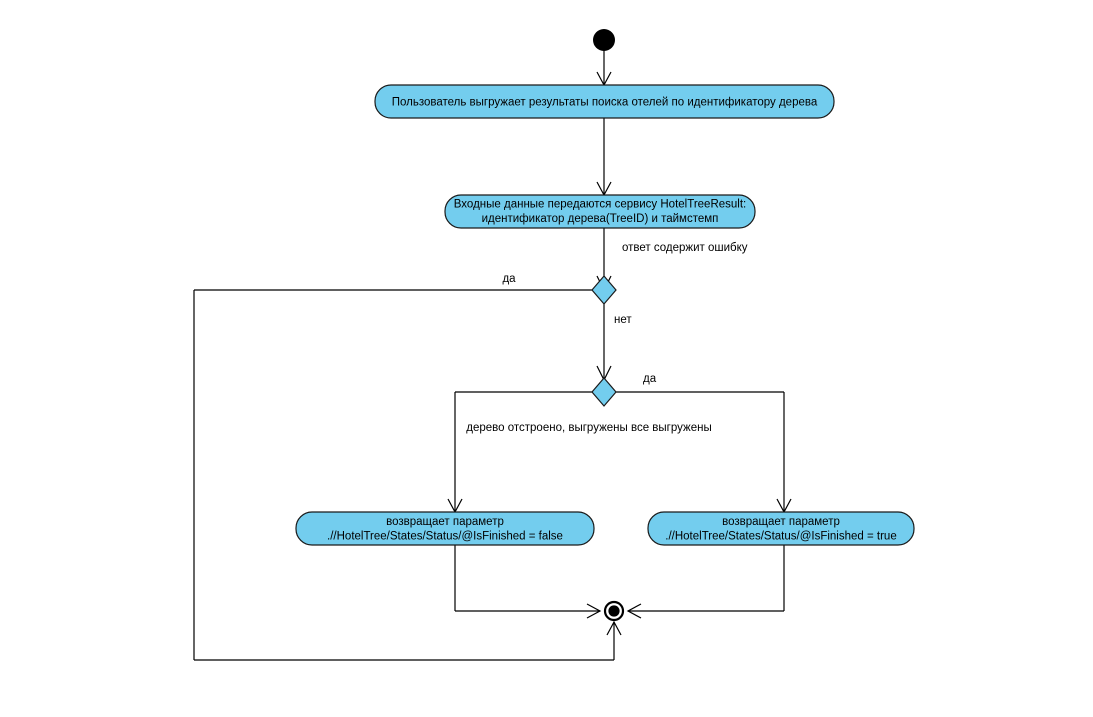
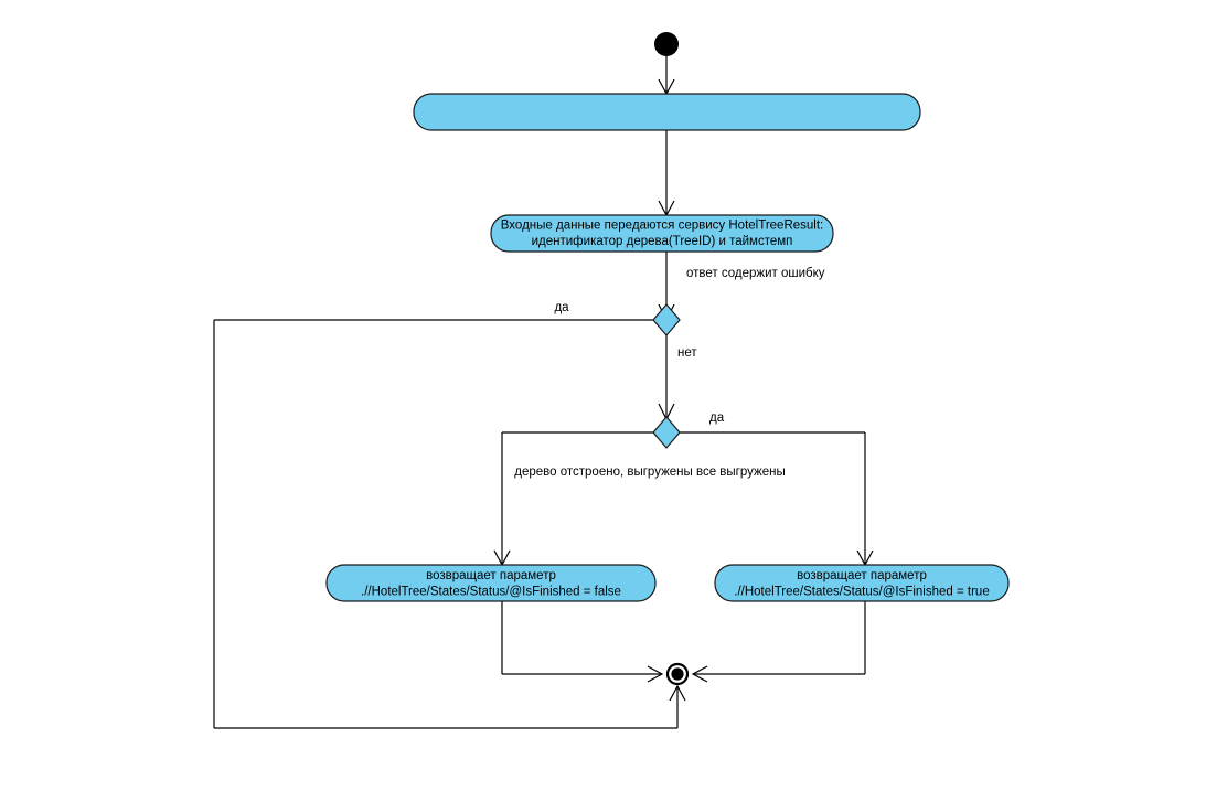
- Пользователь выгружает результаты поиска отелей по идентификатору дерева
  Входные данные передаются сервису HotelTreeResult:
  идентификатор дерева(TreeID) и таймстемп
  возвращает параметр
  .//HotelTree/States/Status/@IsFinished = false
  возвращает параметр
  .//HotelTree/States/Status/@IsFinished = true
  ответ содержит ошибку
  да
  нет
  да
  дерево отстроено, выгружены все выгружены
